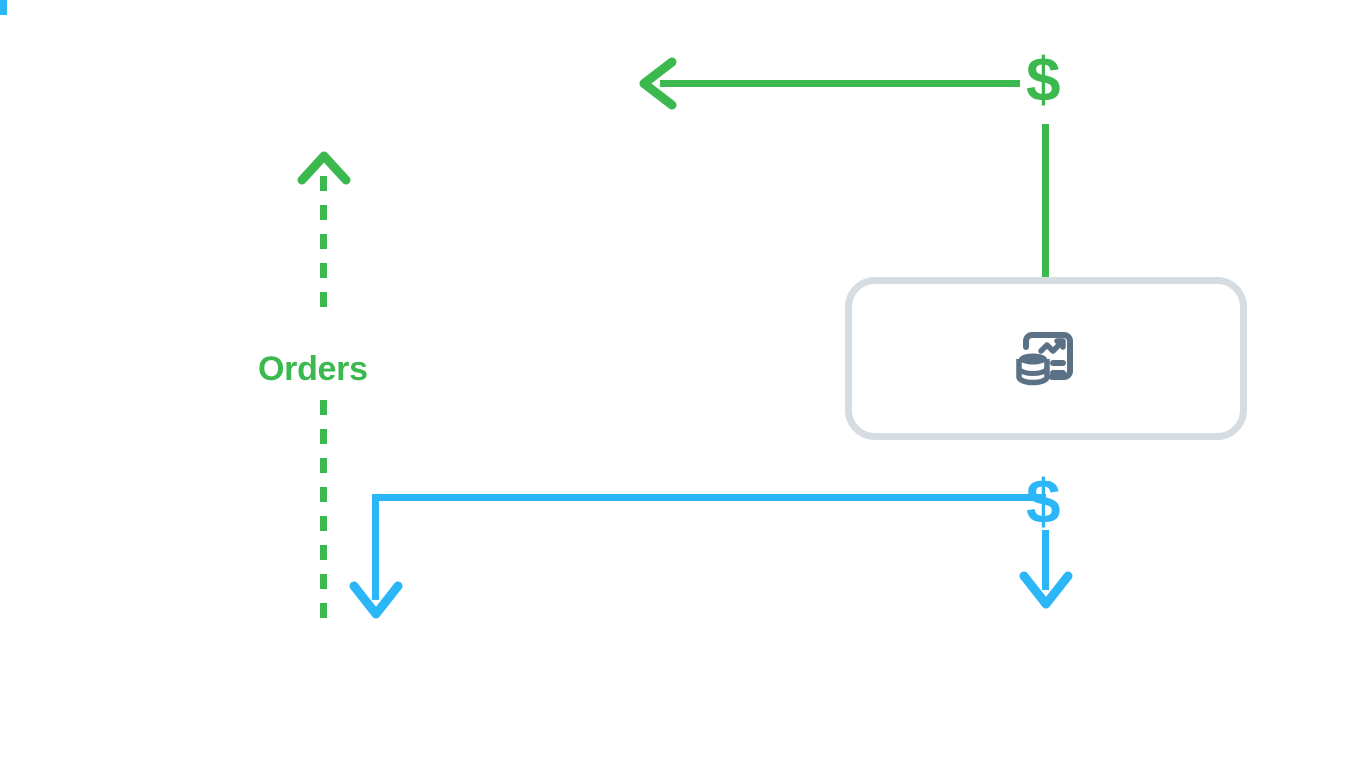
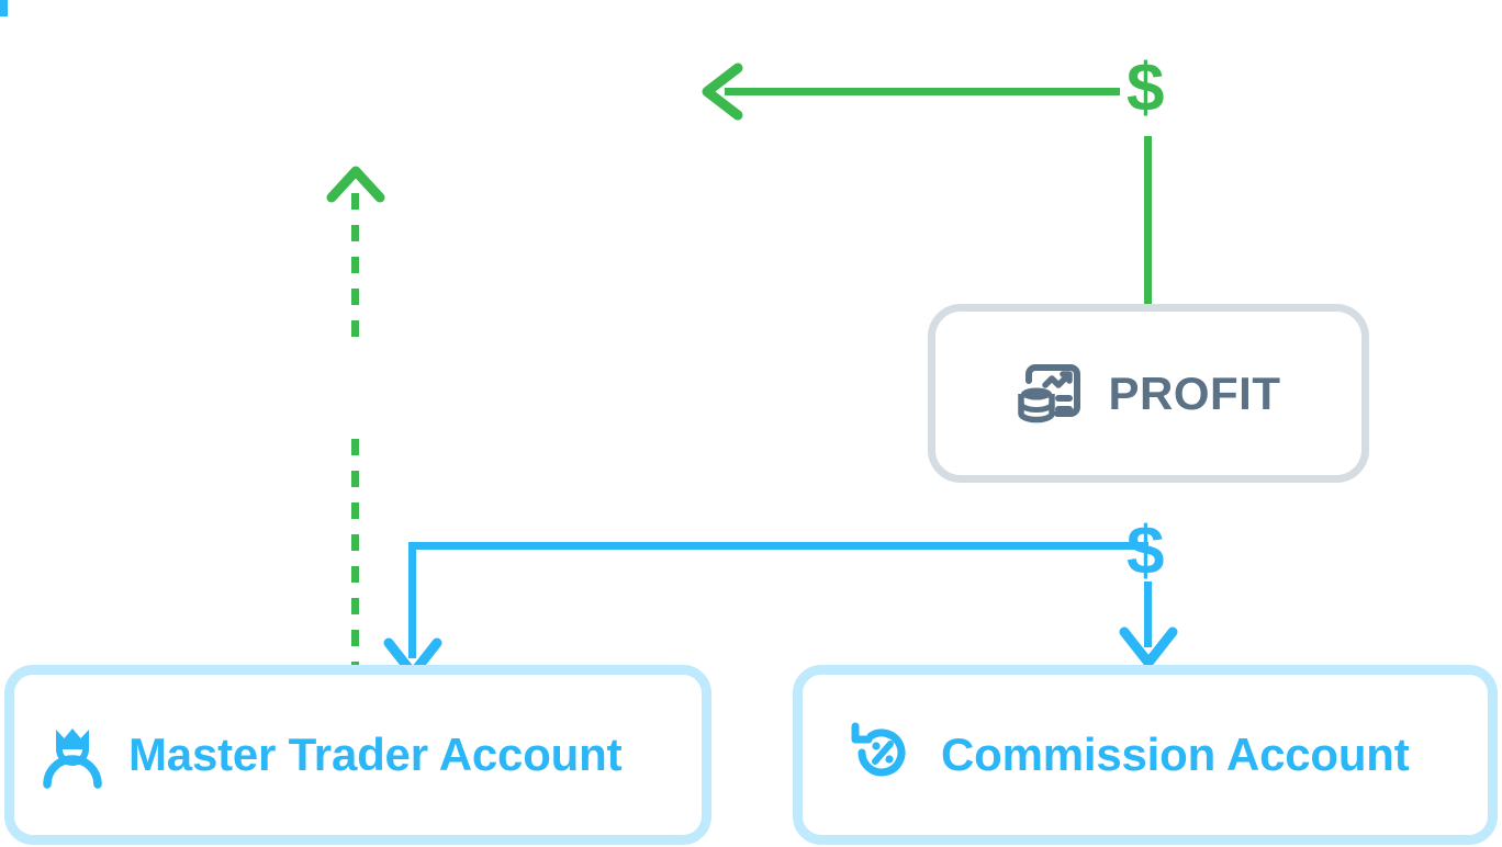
- Orders
  $
  $
+ PROFIT
+ Master Trader Account
+ Commission Account
